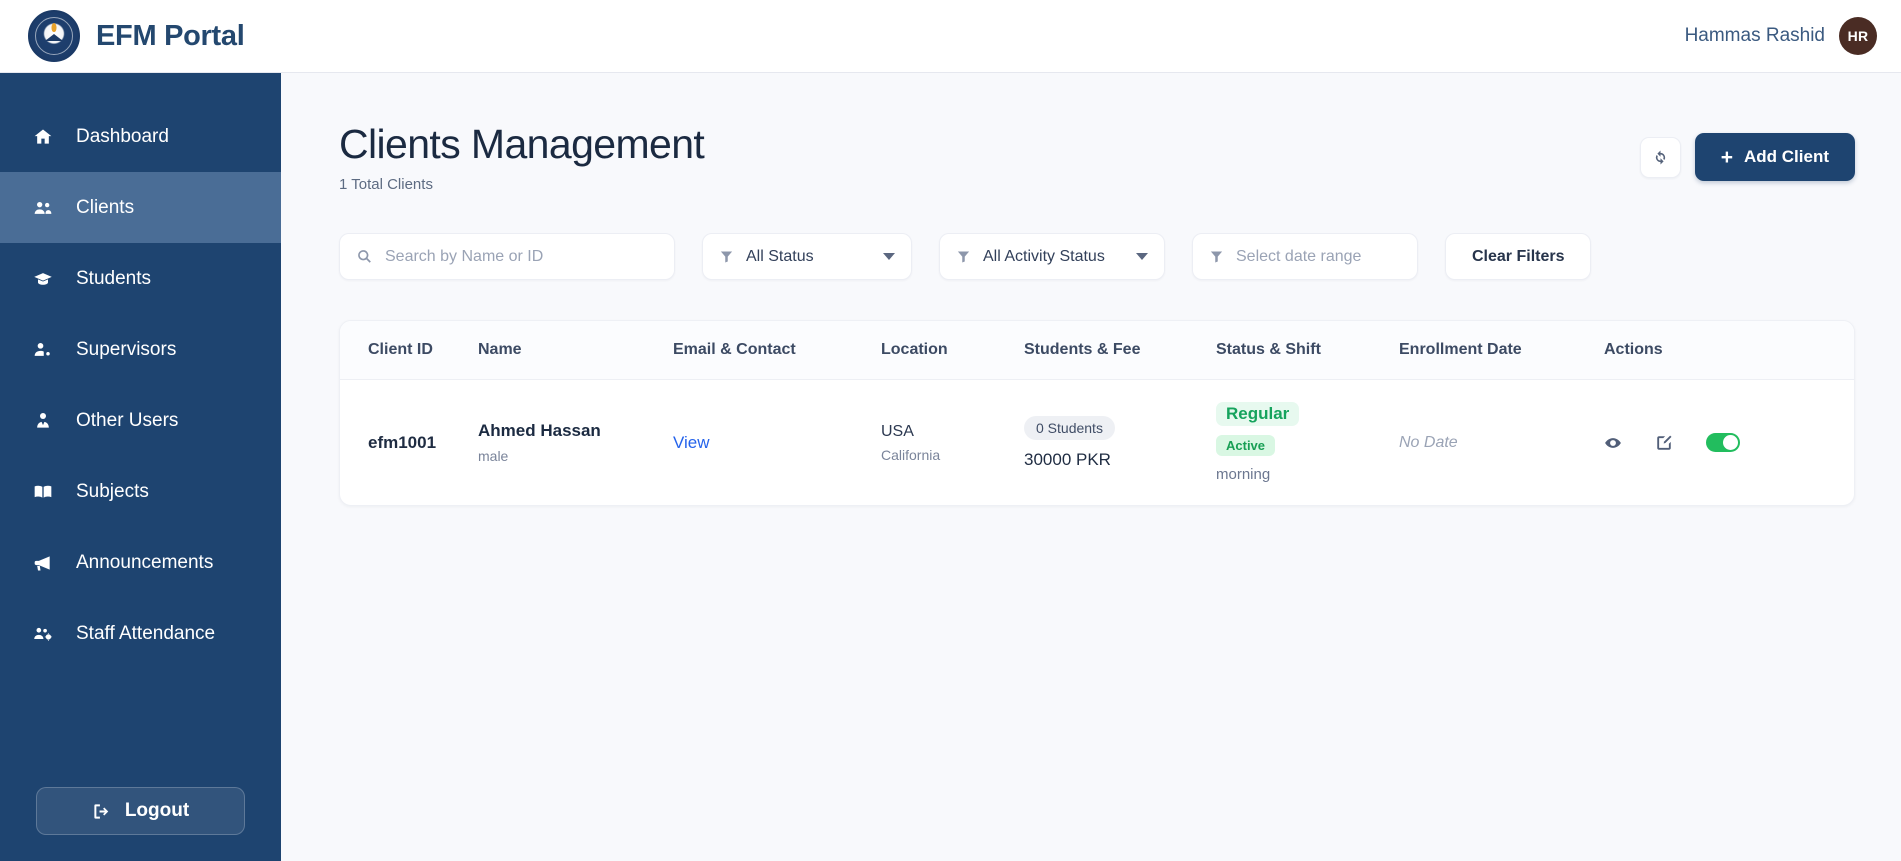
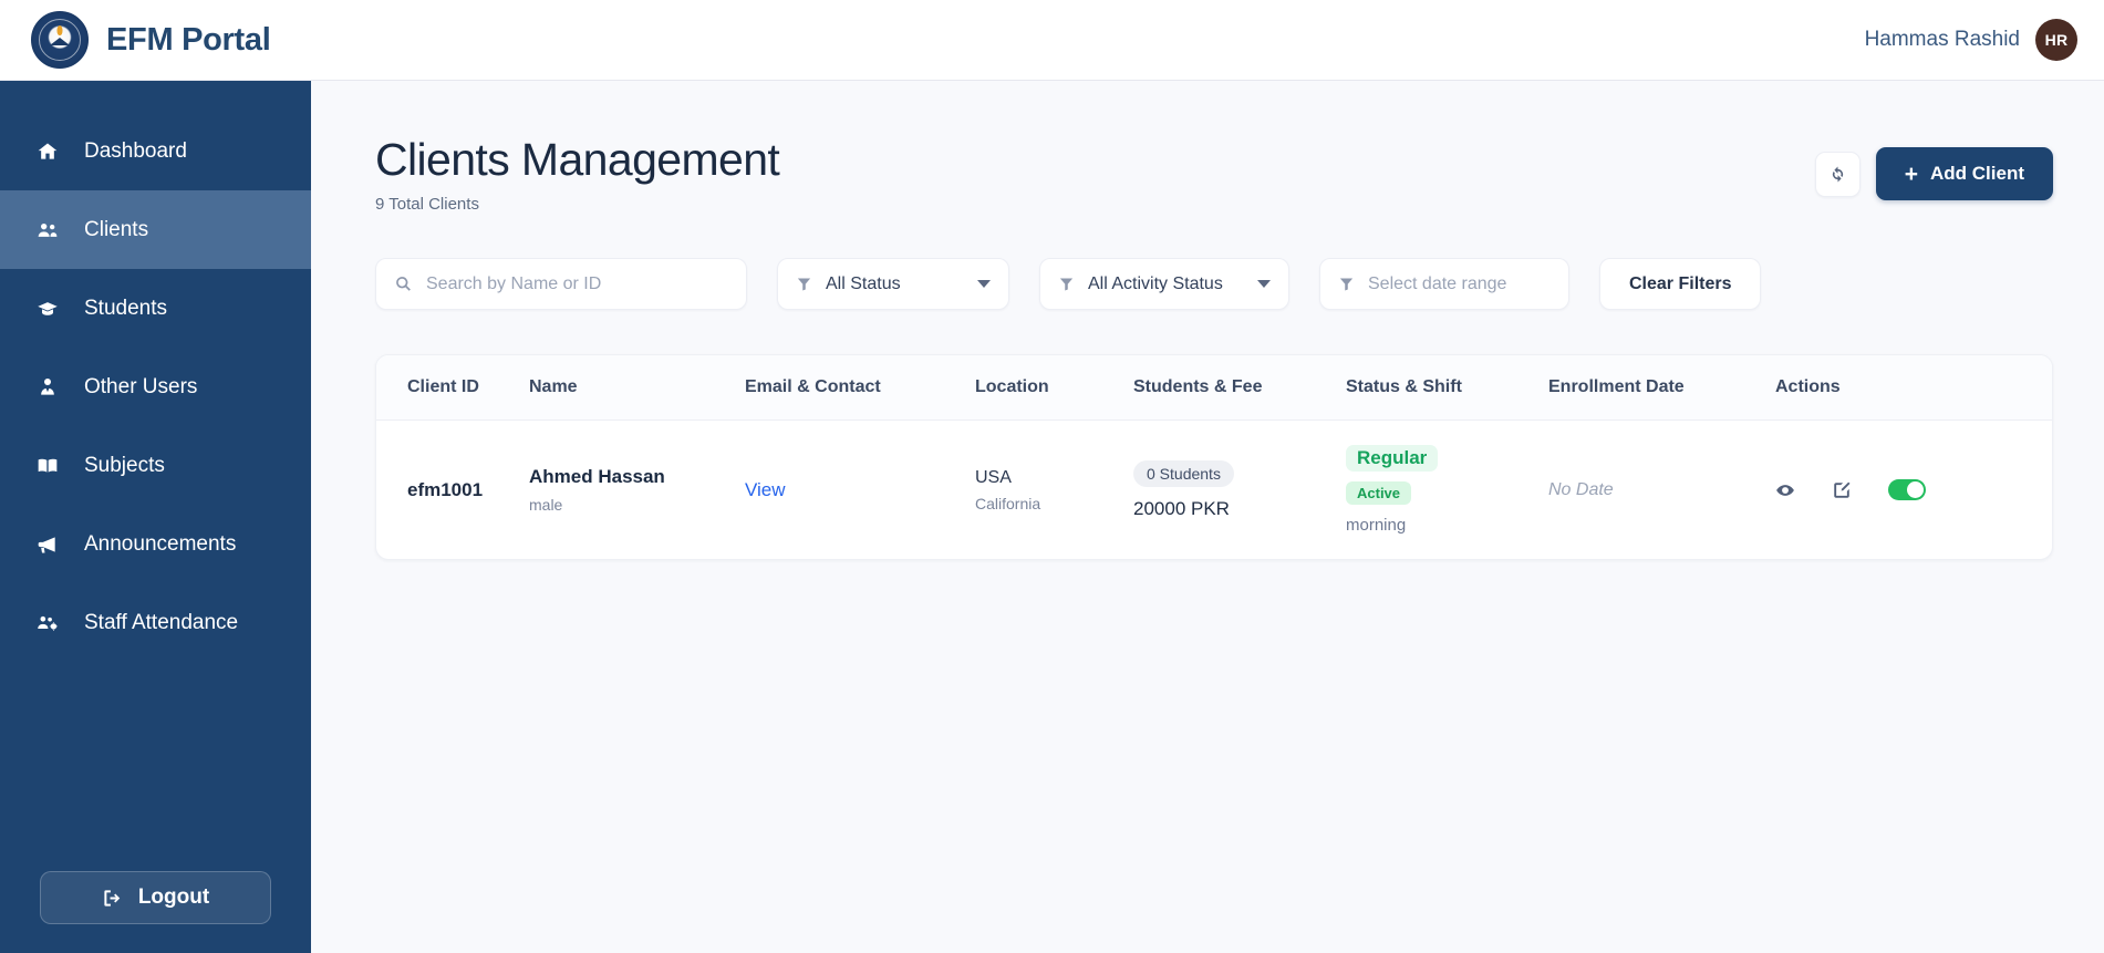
  EFM Portal
  Hammas Rashid
  HR
  Dashboard
  Clients
  Students
- Supervisors
  Other Users
  Subjects
  Announcements
  Staff Attendance
  Logout
  Clients Management
- 1 Total Clients
+ 9 Total Clients
  +
  Add Client
  Search by Name or ID
  All Status
  All Activity Status
  Select date range
  Clear Filters
  Client ID	Name	Email & Contact	Location	Students & Fee	Status & Shift	Enrollment Date	Actions
- efm1001	Ahmed Hassan male	View	USA California	0 Students 30000 PKR	Regular Active morning	No Date
+ efm1001	Ahmed Hassan male	View	USA California	0 Students 20000 PKR	Regular Active morning	No Date
